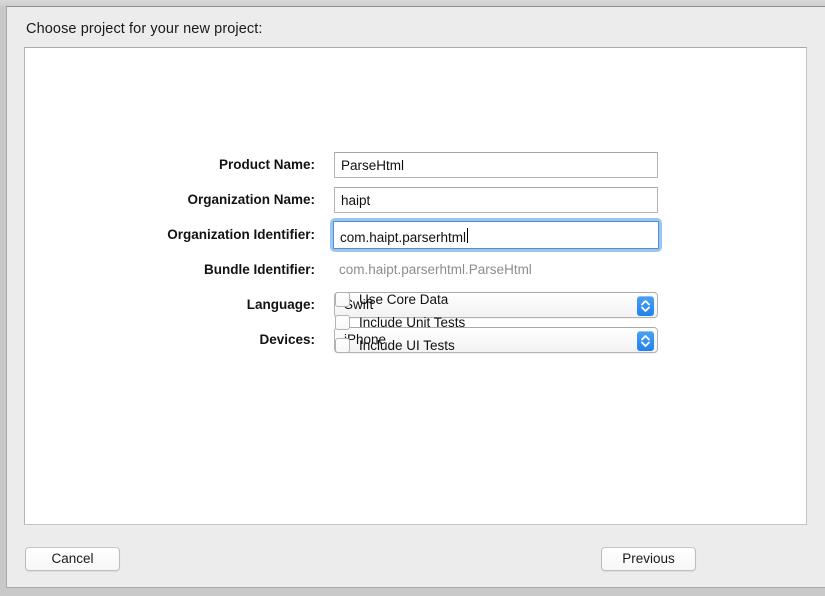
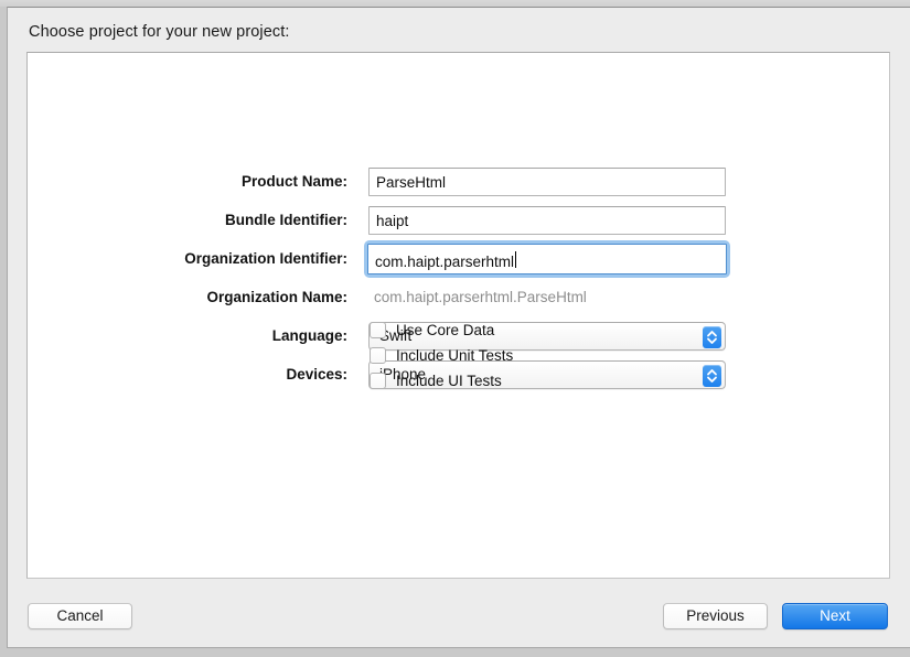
  Choose project for your new project:
  Product Name:
  ParseHtml
- Organization Name:
+ Bundle Identifier:
  haipt
  Organization Identifier:
  com.haipt.parserhtml
- Bundle Identifier:
+ Organization Name:
  com.haipt.parserhtml.ParseHtml
  Language:
  wift
  Devices:
  Phone
  Use Core Data
  Include Unit Tests
  Include UI Tests
  Cancel
  Previous
+ Next
